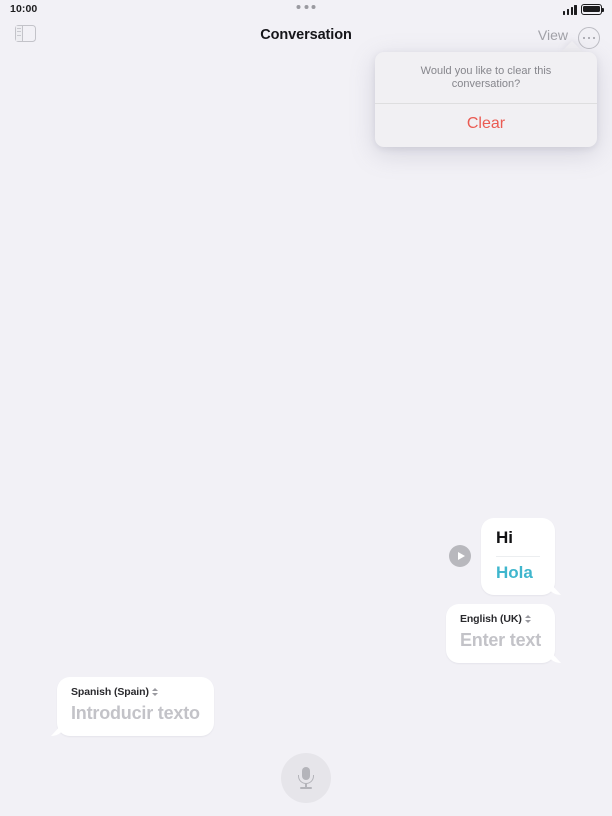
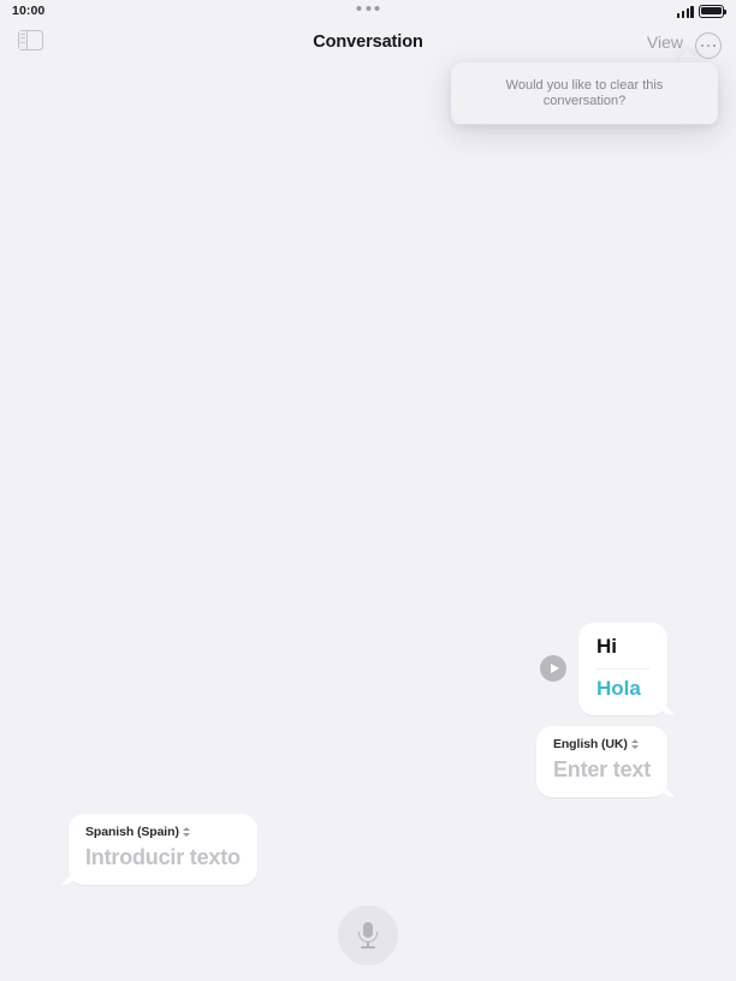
  10:00
  Conversation
  View
  Would you like to clear this conversation?
- Clear
  Hi
  Hola
  English (UK)
  Enter text
  Spanish (Spain)
  Introducir texto
